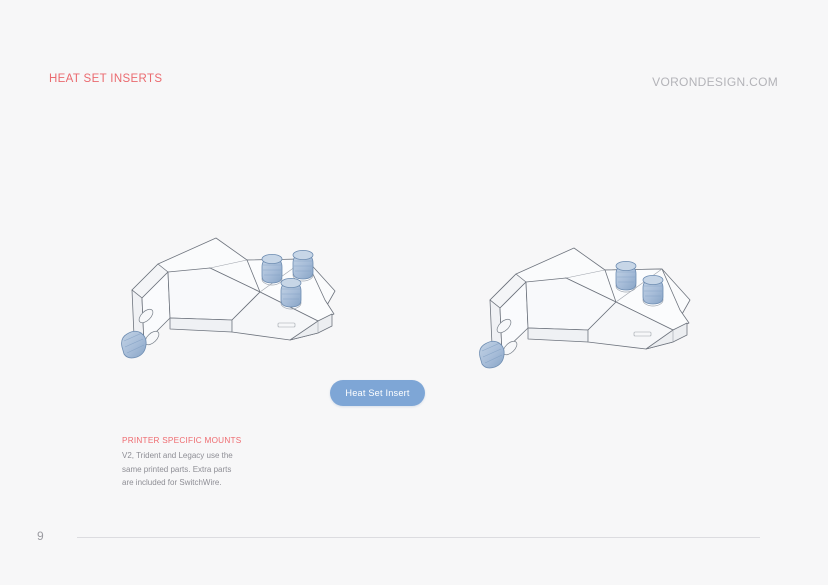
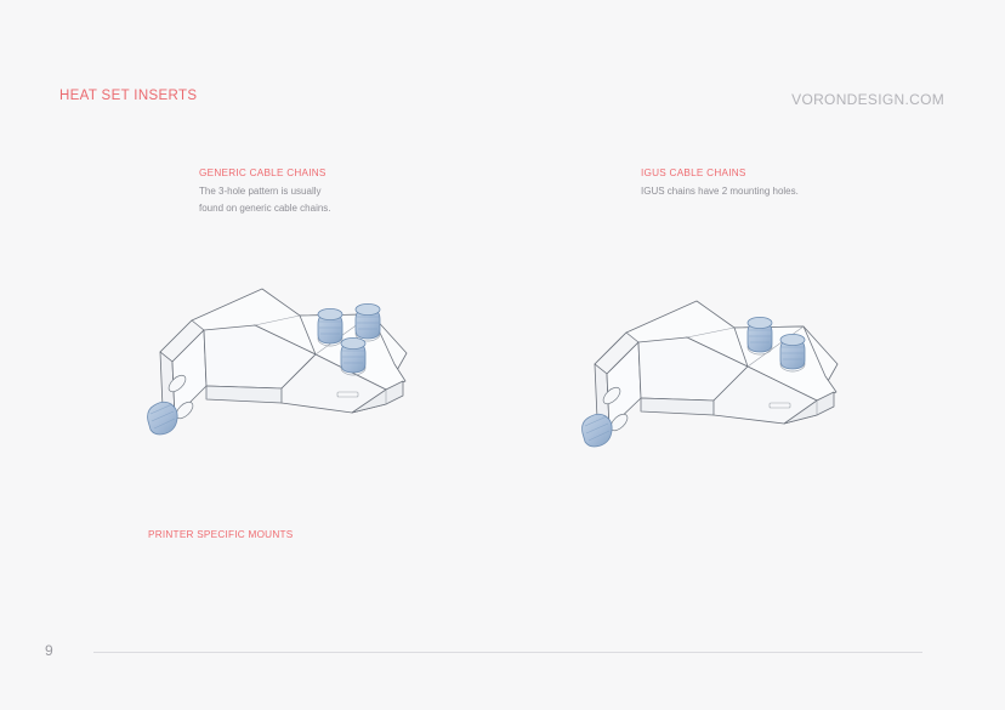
  HEAT SET INSERTS
  VORONDESIGN.COM
+ GENERIC CABLE CHAINS
+ The 3-hole pattern is usually
+ found on generic cable chains.
+ IGUS CABLE CHAINS
+ IGUS chains have 2 mounting holes.
  PRINTER SPECIFIC MOUNTS
- V2, Trident and Legacy use the
- same printed parts. Extra parts
- are included for SwitchWire.
- Heat Set Insert
  9
